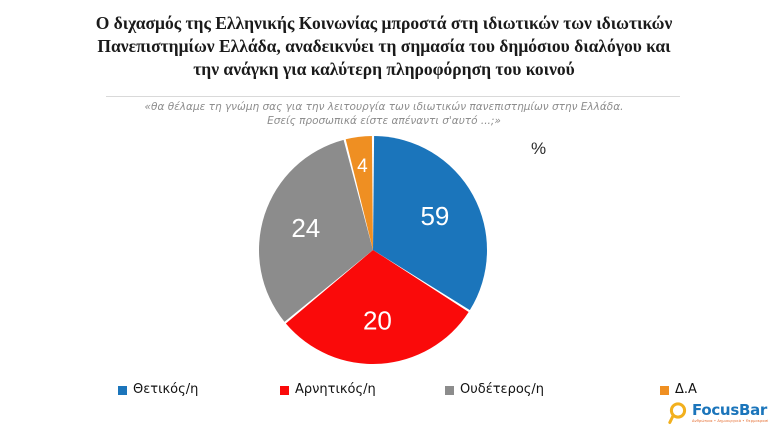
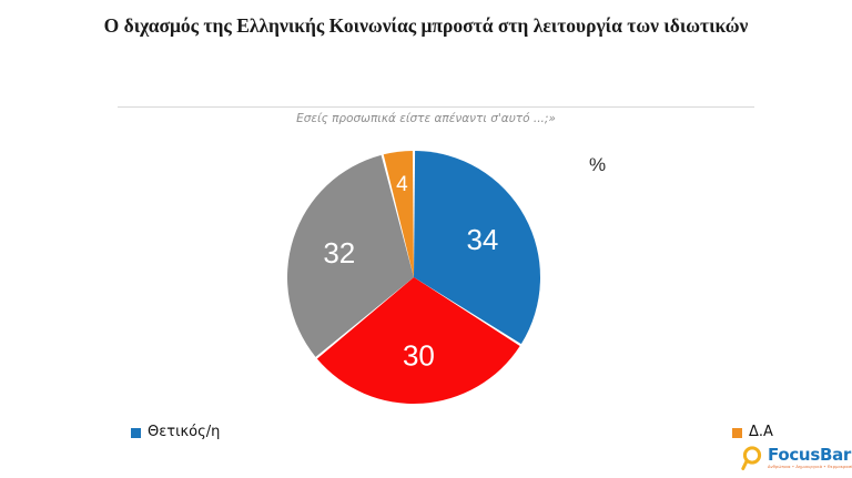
- Ο διχασμός της Ελληνικής Κοινωνίας μπροστά στη ιδιωτικών των ιδιωτικών
+ Ο διχασμός της Ελληνικής Κοινωνίας μπροστά στη λειτουργία των ιδιωτικών
- Πανεπιστημίων Ελλάδα, αναδεικνύει τη σημασία του δημόσιου διαλόγου και
- την ανάγκη για καλύτερη πληροφόρηση του κοινού
- «θα θέλαμε τη γνώμη σας για την λειτουργία των ιδιωτικών πανεπιστημίων στην Ελλάδα.
  Εσείς προσωπικά είστε απέναντι σ'αυτό ...;»
  %
- 59
+ 34
- 20
+ 30
- 24
+ 32
  4
  Θετικός/η
- Αρνητικός/η
- Ουδέτερος/η
  Δ.Α
  FocusBar
